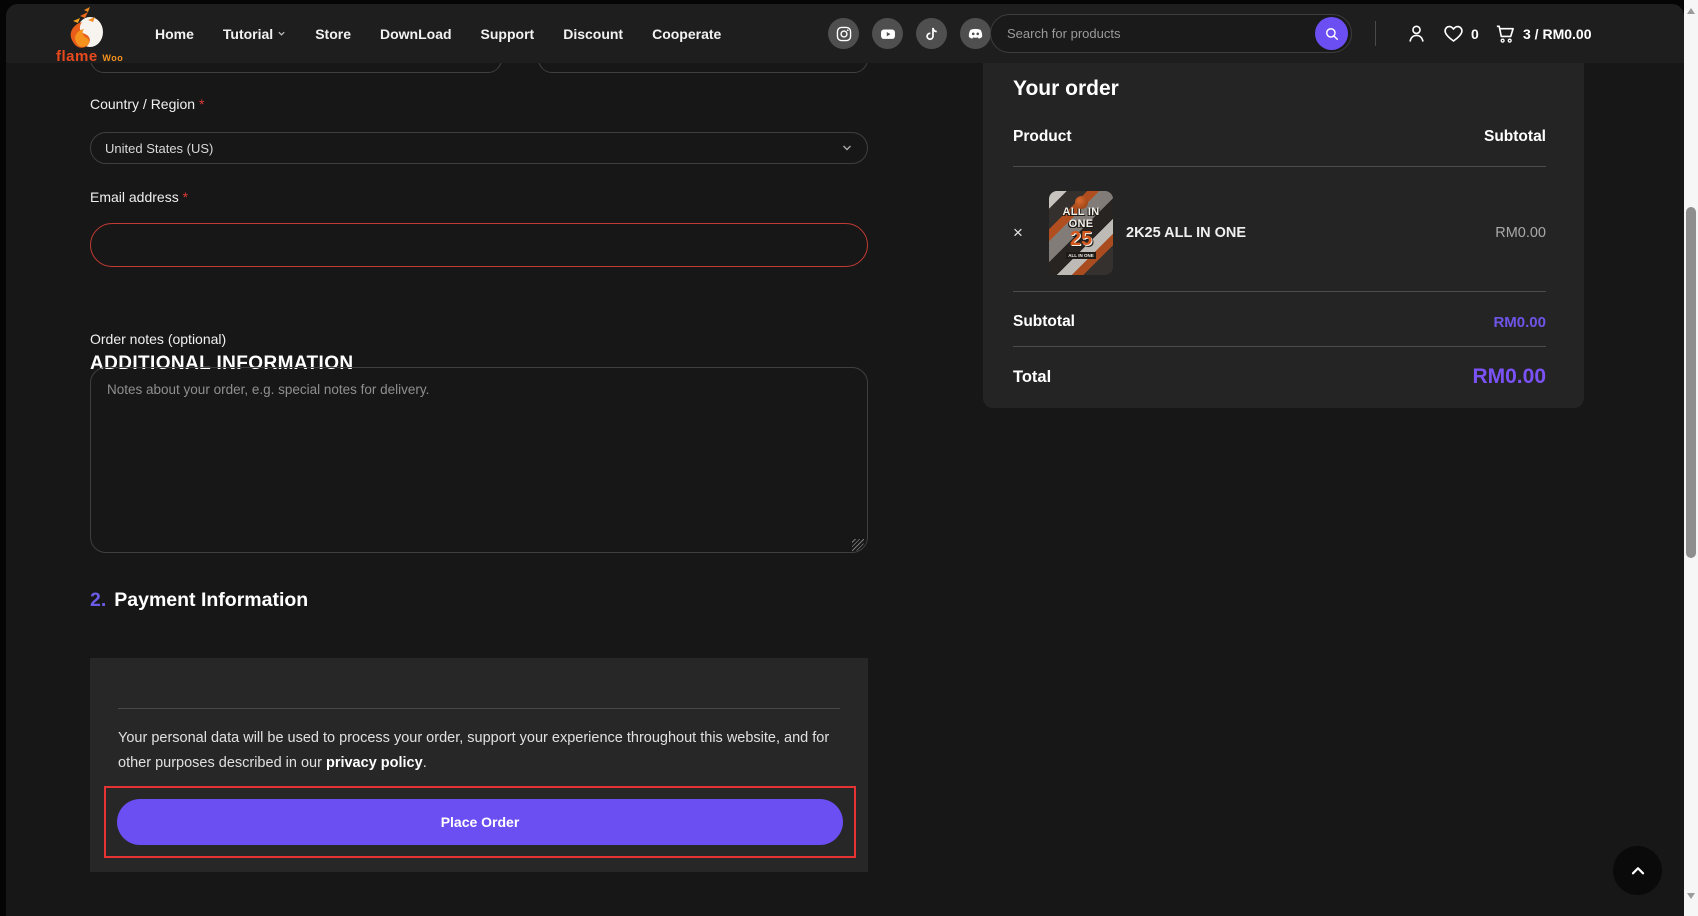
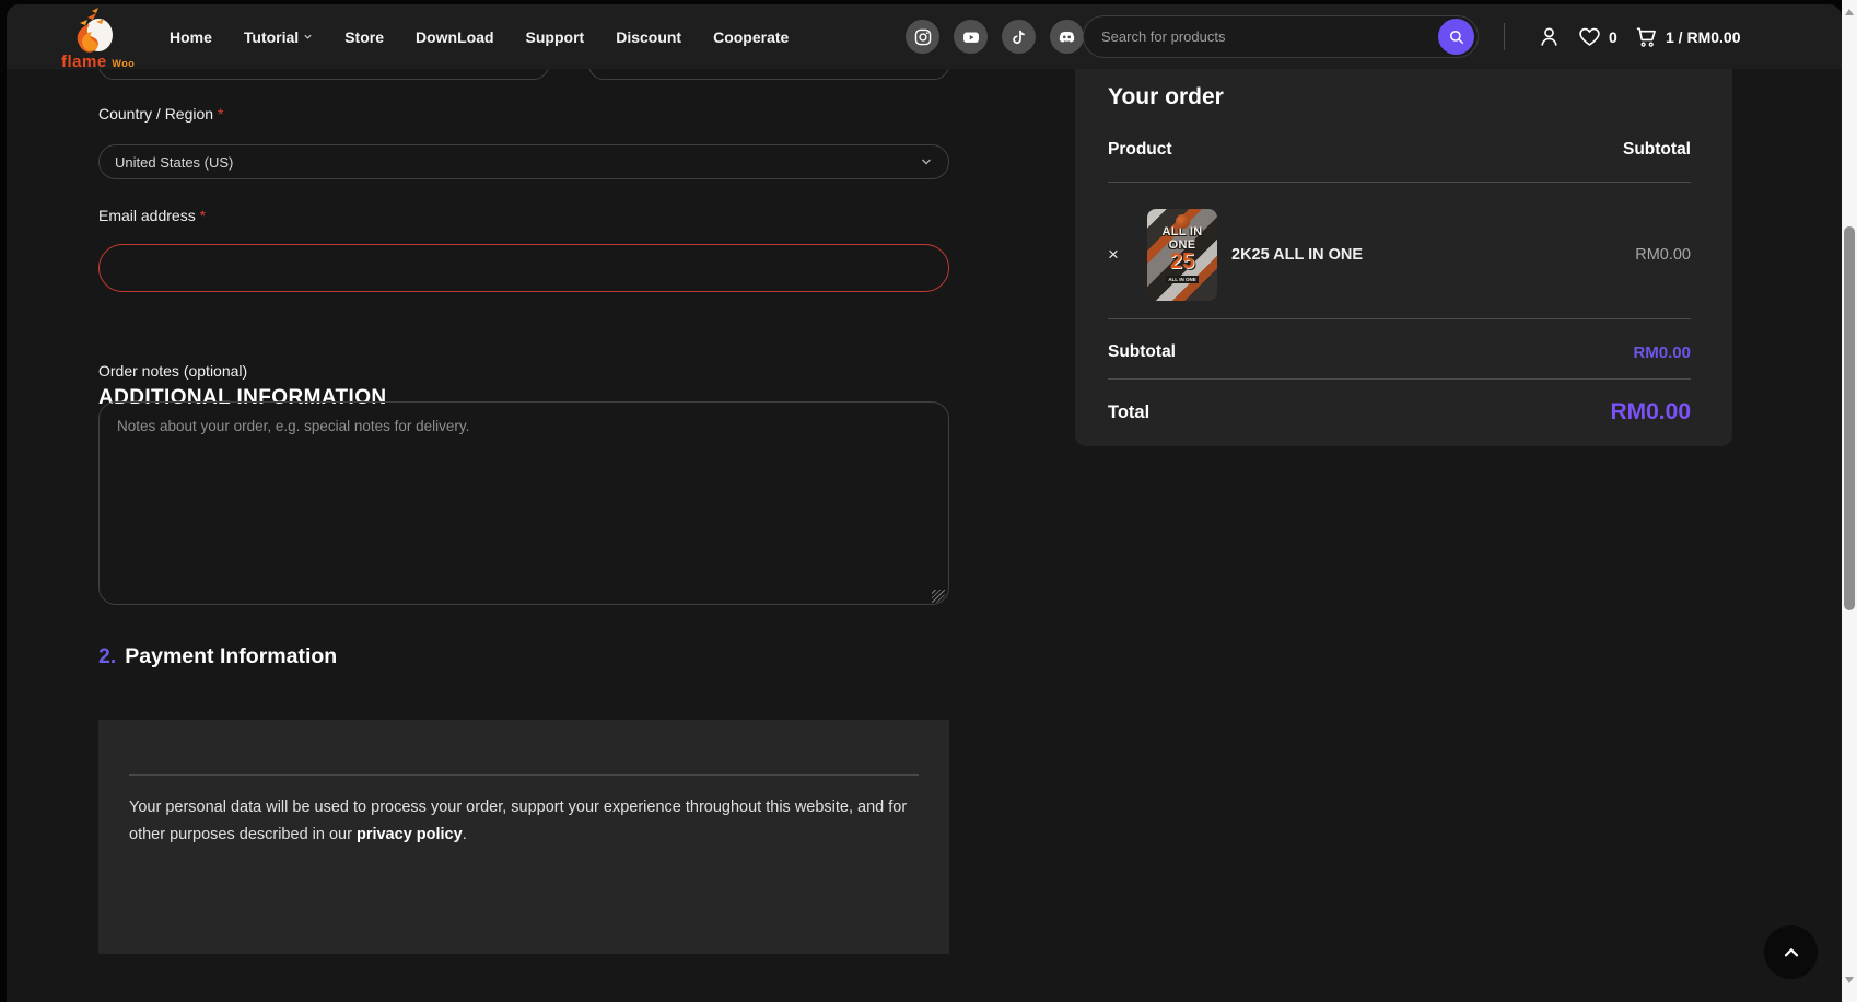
  flame Woo
  Home
  Tutorial
  Store
  DownLoad
  Support
  Discount
  Cooperate
  Search for products
  0
- 3 / RM0.00
+ 1 / RM0.00
  Country / Region *
  United States (US)
  Email address *
  ADDITIONAL INFORMATION
  Order notes (optional)
  Notes about your order, e.g. special notes for delivery.
  2. Payment Information
  Your personal data will be used to process your order, support your experience throughout this website, and for other purposes described in our privacy policy.
- Place Order
  Your order
  Product
  Subtotal
  ×
  ALL IN
  ONE
  25
  2K25 ALL IN ONE
  RM0.00
  Subtotal
  RM0.00
  Total
  RM0.00
